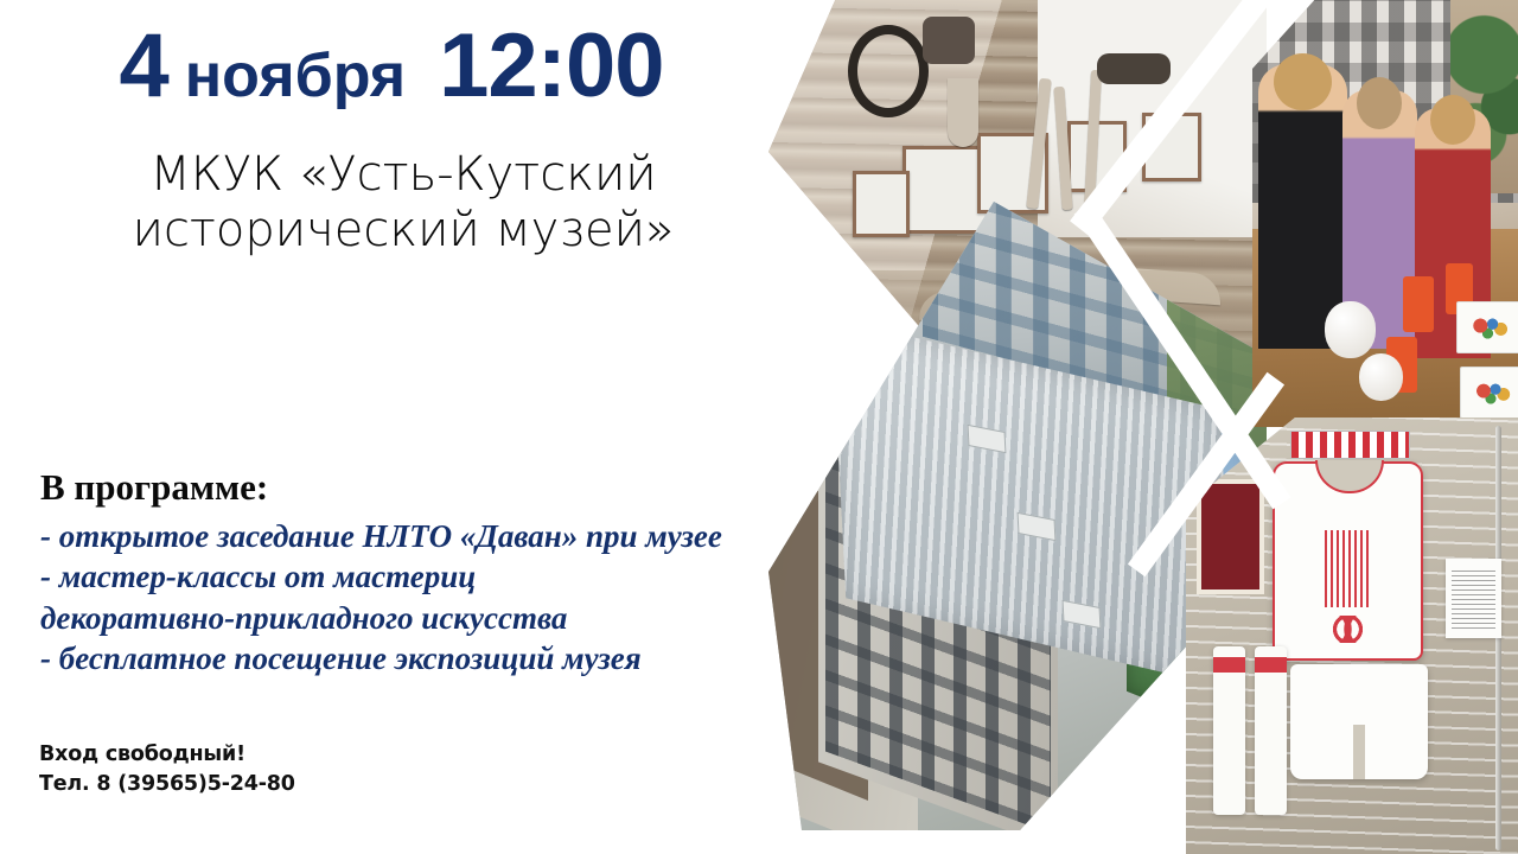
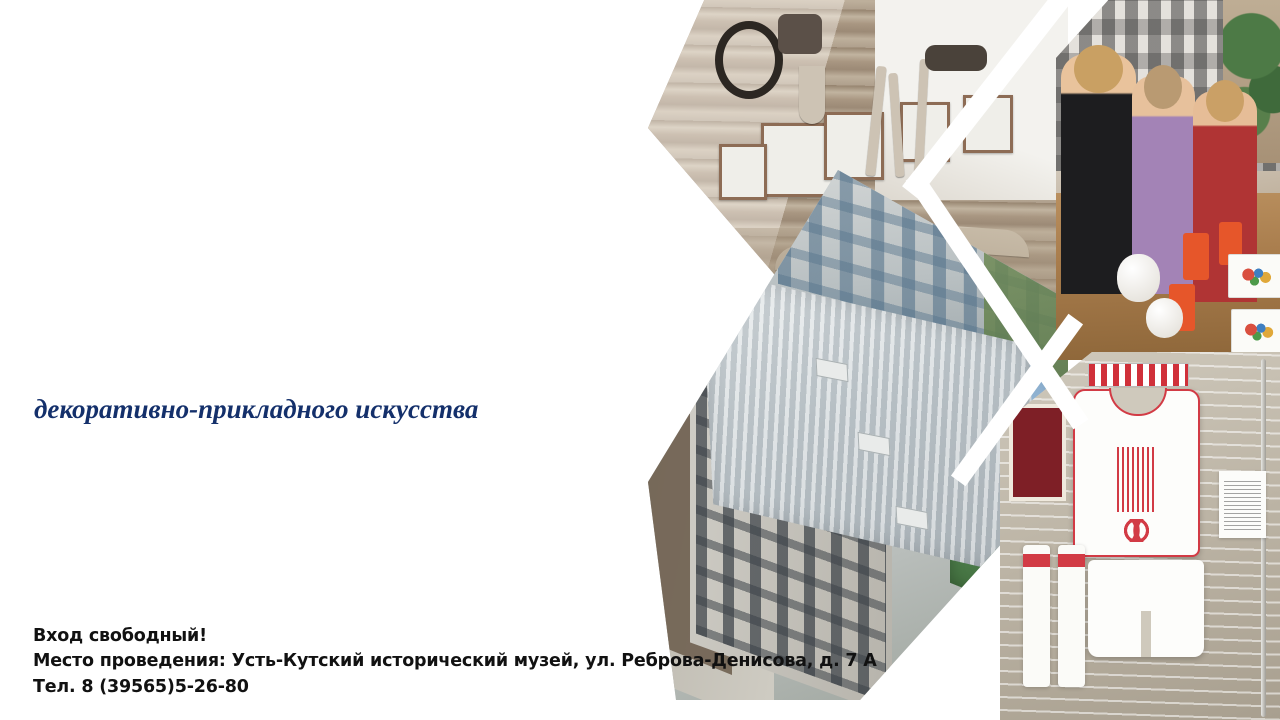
- 4 ноября 12:00
- МКУК «Усть-Кутский
- исторический музей»
- В программе:
- - открытое заседание НЛТО «Даван» при музее
- - мастер-классы от мастериц
  декоративно-прикладного искусства
- - бесплатное посещение экспозиций музея
  Вход свободный!
+ Место проведения: Усть-Кутский исторический музей, ул. Реброва-Денисова, д. 7 А
- Тел. 8 (39565)5-24-80
+ Тел. 8 (39565)5-26-80
